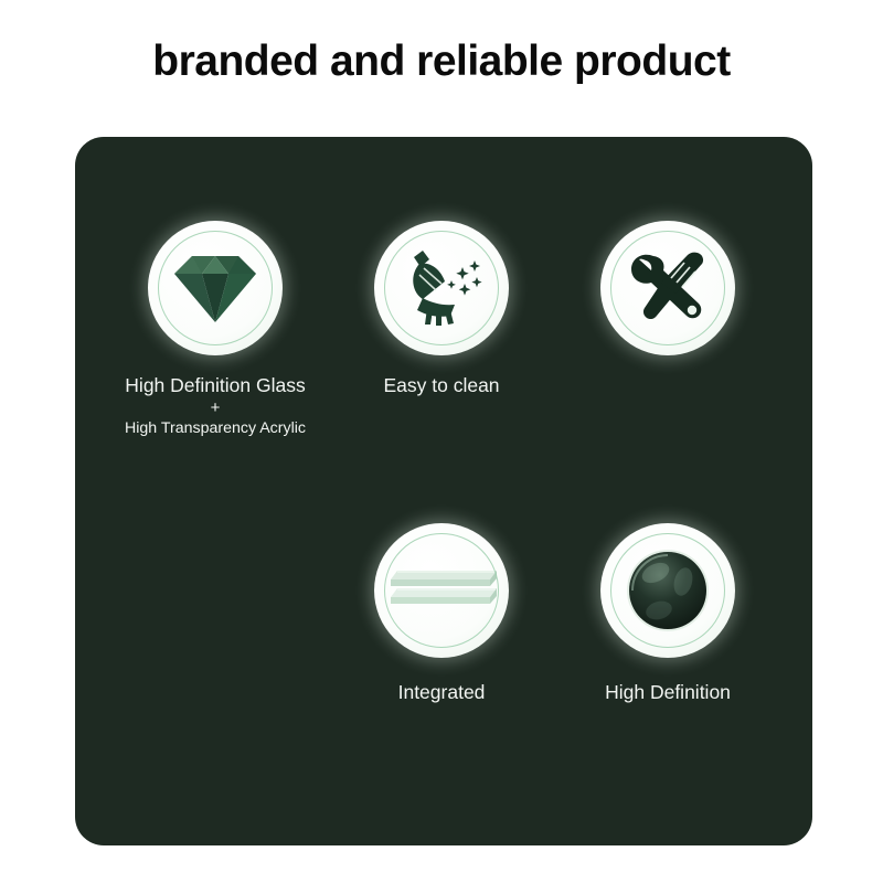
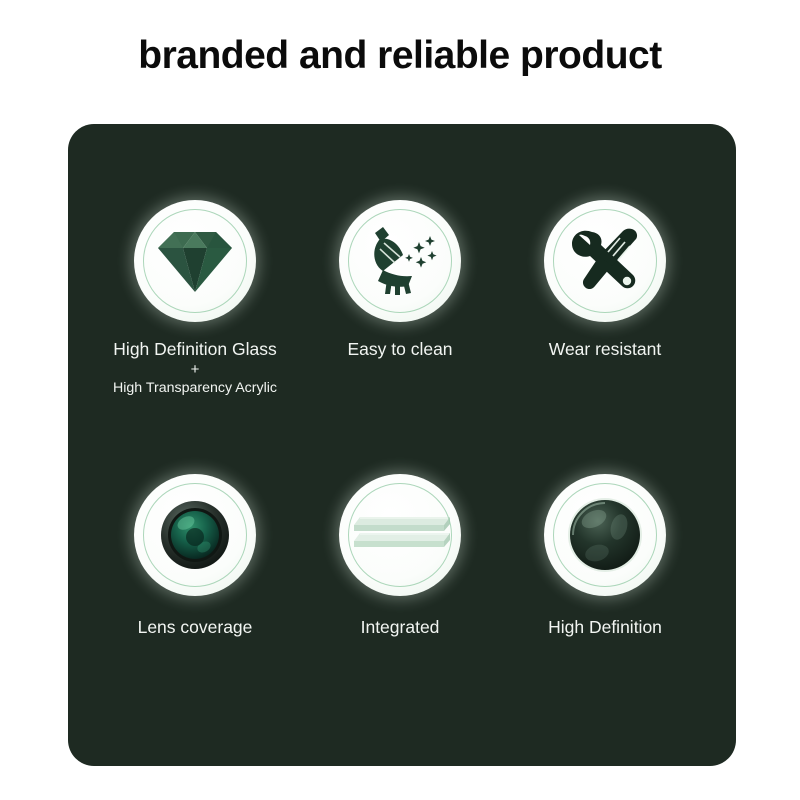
  branded and reliable product
  High Definition Glass
  +
  High Transparency Acrylic
  Easy to clean
+ Wear resistant
+ Lens coverage
  Integrated
  High Definition
